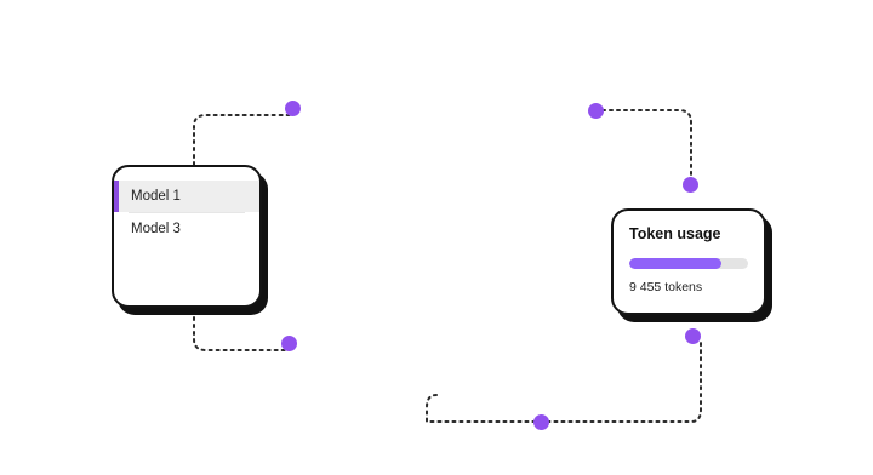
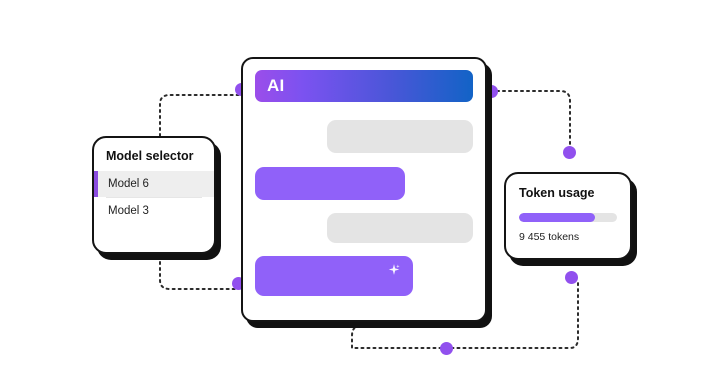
+ AI
+ Model selector
- Model 1
+ Model 6
  Model 3
  Token usage
  9 455 tokens
